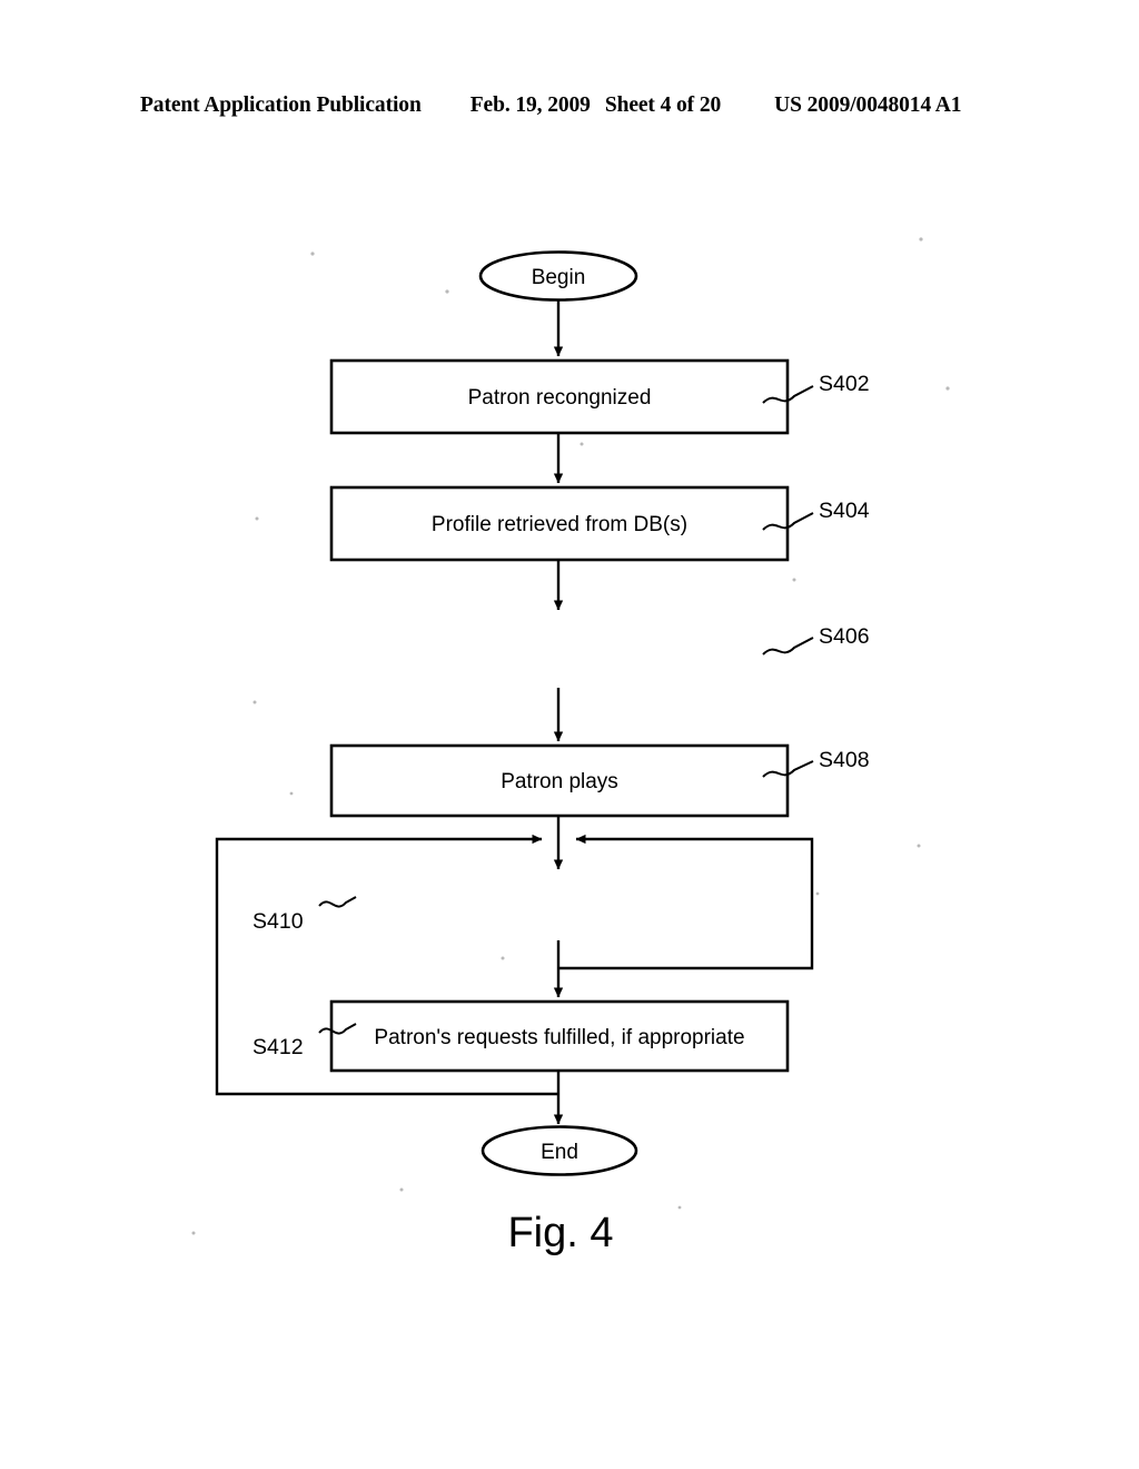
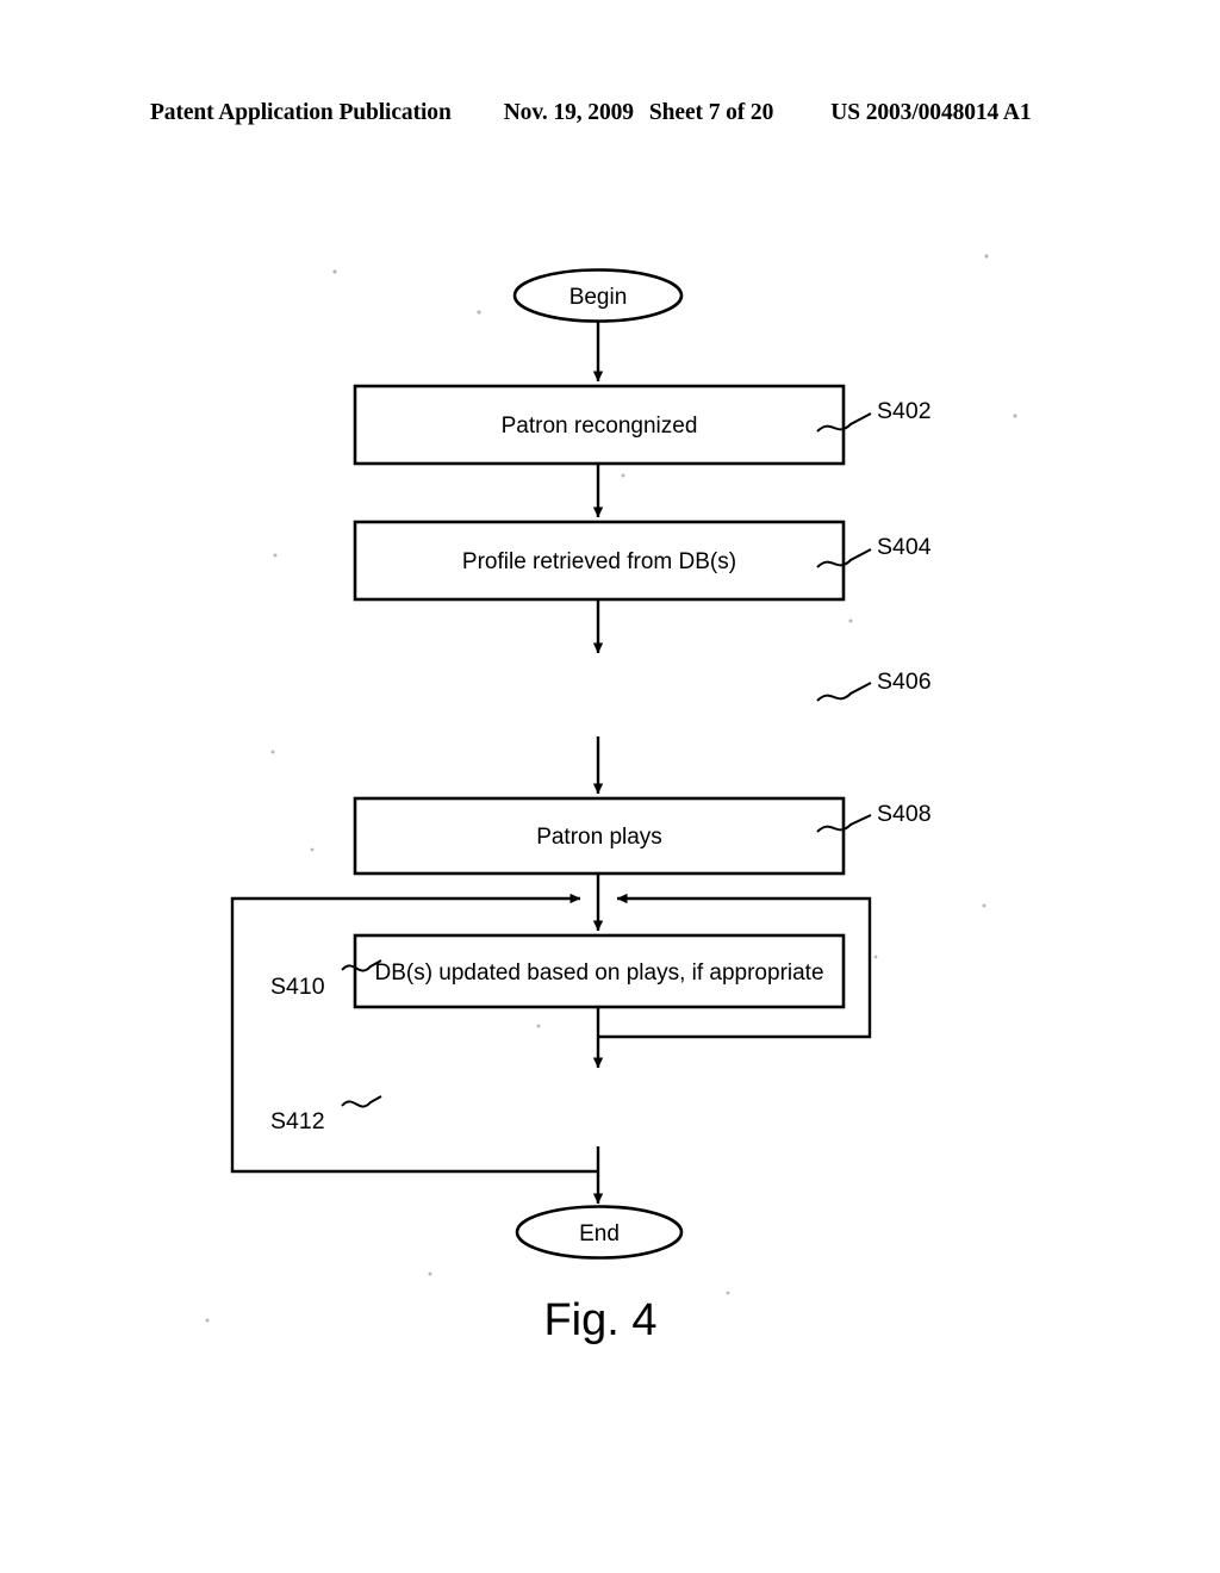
  Patent Application Publication
- Feb. 19, 2009
+ Nov. 19, 2009
- Sheet 4 of 20
+ Sheet 7 of 20
- US 2009/0048014 A1
+ US 2003/0048014 A1
  Begin
  Patron recongnized
  S402
  Profile retrieved from DB(s)
  S404
  S406
  Patron plays
  S408
+ DB(s) updated based on plays, if appropriate
  S410
- Patron's requests fulfilled, if appropriate
  S412
  End
  Fig. 4
